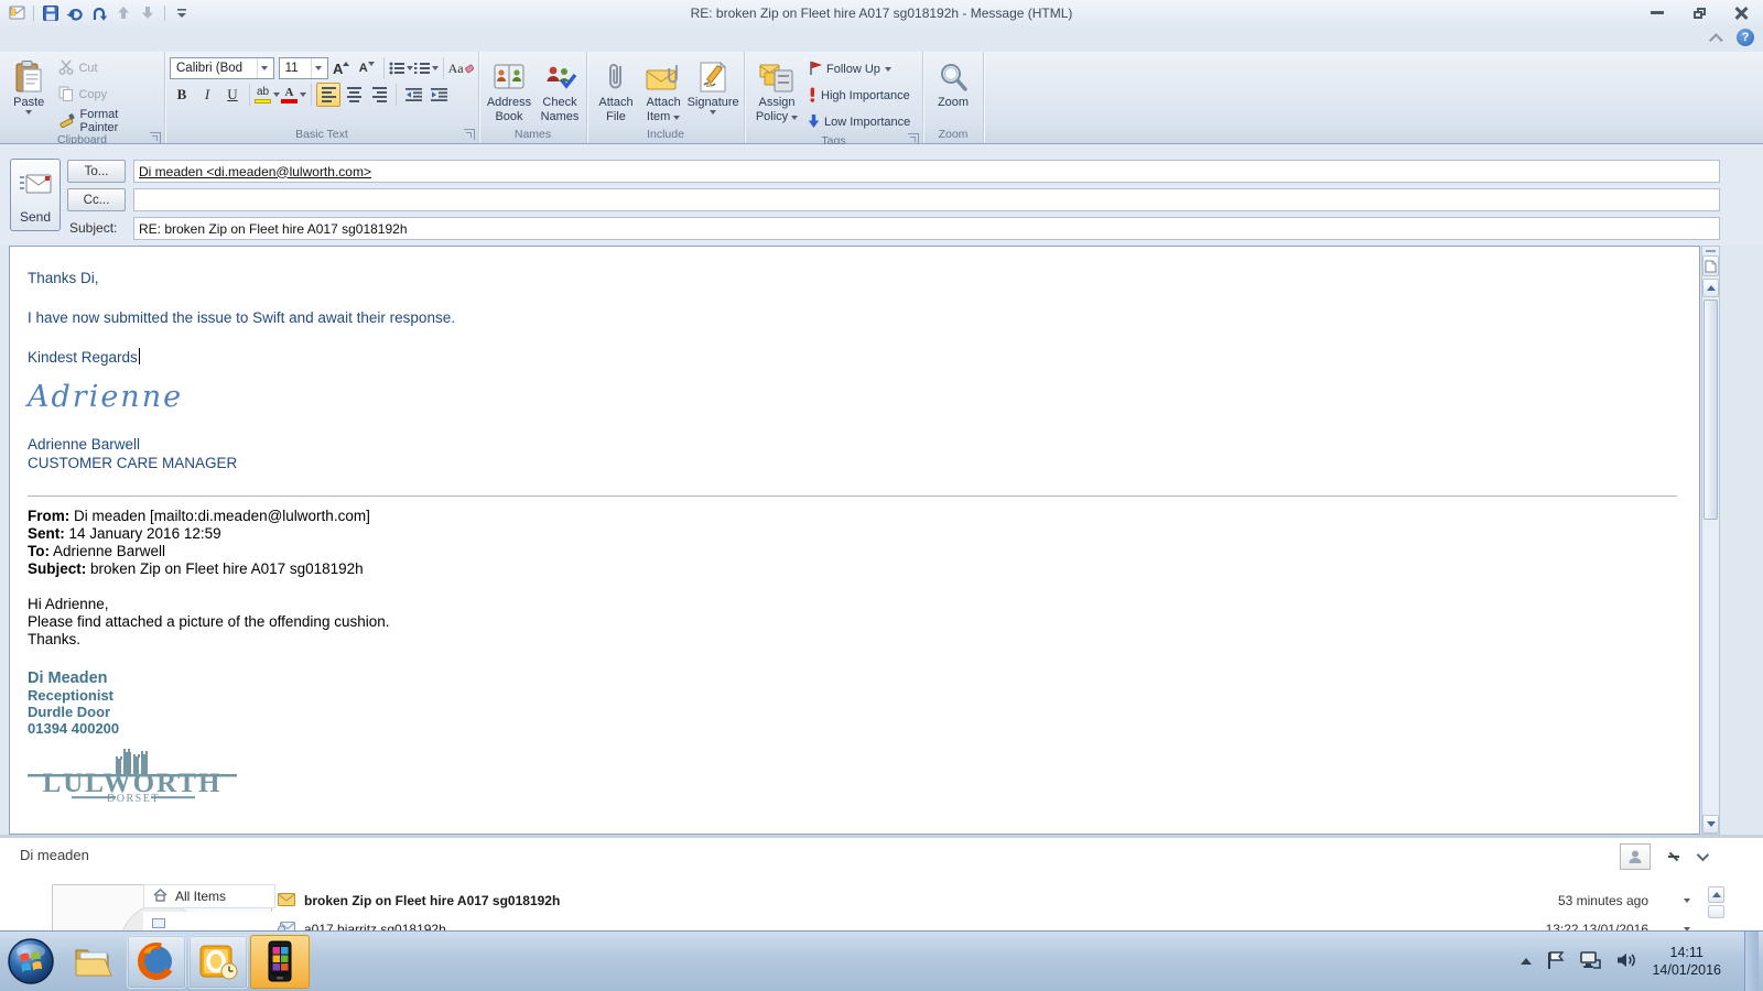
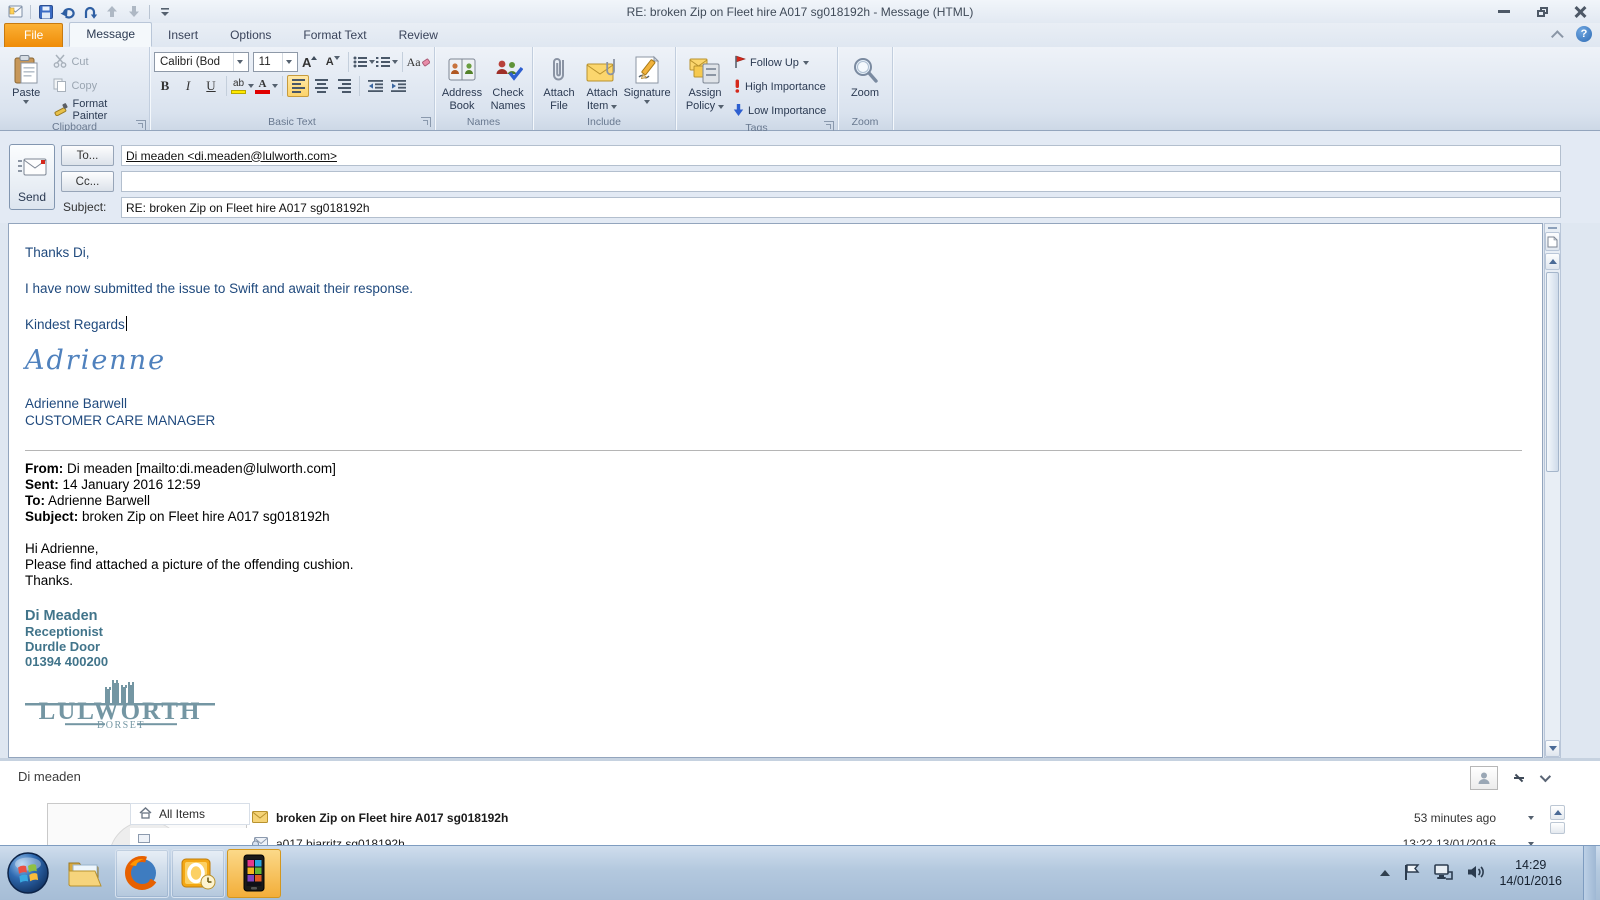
  RE: broken Zip on Fleet hire A017 sg018192h - Message (HTML)
+ File
+ Message
+ Insert
+ Options
+ Format Text
+ Review
  ?
  Paste
  Cut
  Copy
  Format Painter
  Clipboard
  Calibri (Bod
  11
  A
  A
  Aa
  B
  I
  U
  ab
  A
  Basic Text
  Address Book
  Check Names
  Names
  Attach File
  Attach
  Item
  Signature
  Include
  Assign
  Policy
  Follow Up
  High Importance
  Low Importance
  Tags
  Zoom
  Zoom
  Send
  To...
  Cc...
  Di meaden <di.meaden@lulworth.com>
  Subject:
  RE: broken Zip on Fleet hire A017 sg018192h
  Thanks Di,
  I have now submitted the issue to Swift and await their response.
  Kindest Regards
  Adrienne
  Adrienne Barwell
  CUSTOMER CARE MANAGER
  From: Di meaden [mailto:di.meaden@lulworth.com]
  Sent: 14 January 2016 12:59
  To: Adrienne Barwell
  Subject: broken Zip on Fleet hire A017 sg018192h
  Hi Adrienne,
  Please find attached a picture of the offending cushion.
  Thanks.
  Di Meaden
  Receptionist
  Durdle Door
  01394 400200
  LULWORTH
  DORSET
  Di meaden
  All Items
  broken Zip on Fleet hire A017 sg018192h
  53 minutes ago
  a017 biarritz sg018192h
  13:22 13/01/2016
- 14:11
+ 14:29
  14/01/2016
